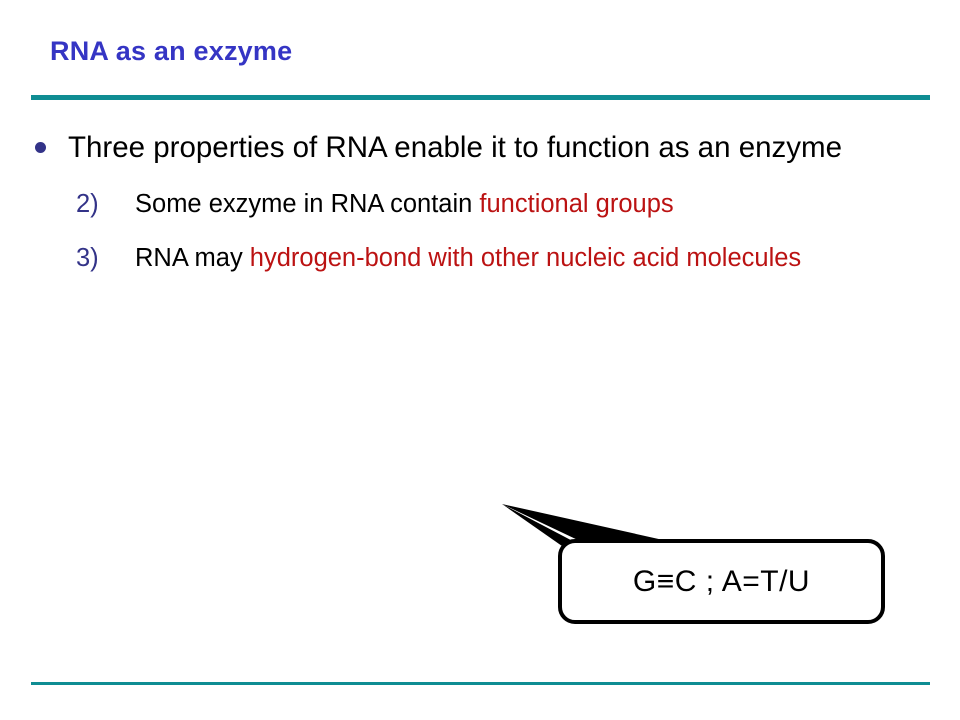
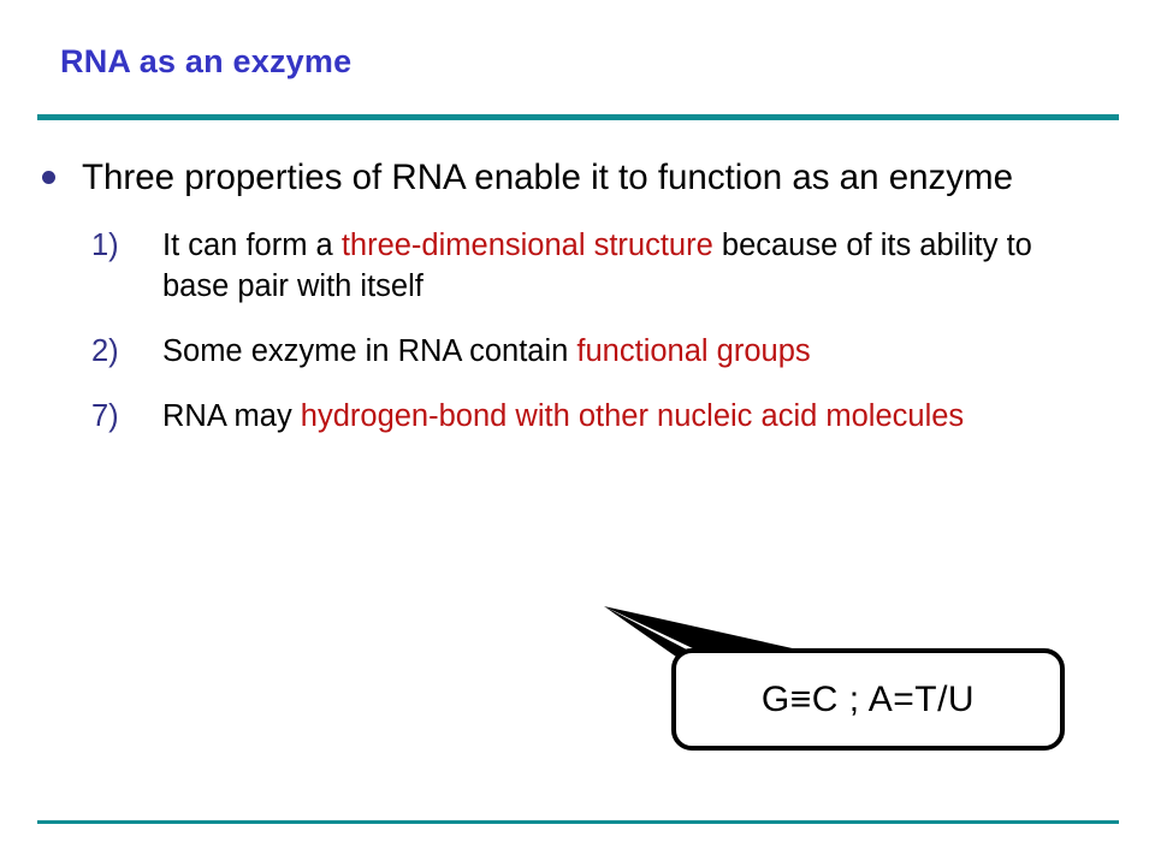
  RNA as an exzyme
  Three properties of RNA enable it to function as an enzyme
+ 1)
+ It can form a three-dimensional structure because of its ability to base pair with itself
  2)
  Some exzyme in RNA contain functional groups
- 3)
+ 7)
  RNA may hydrogen-bond with other nucleic acid molecules
  G≡C ; A=T/U
